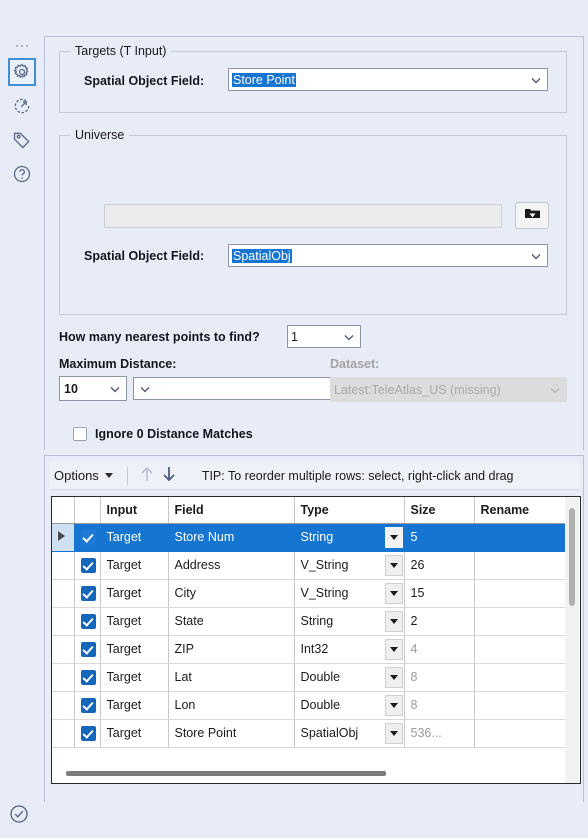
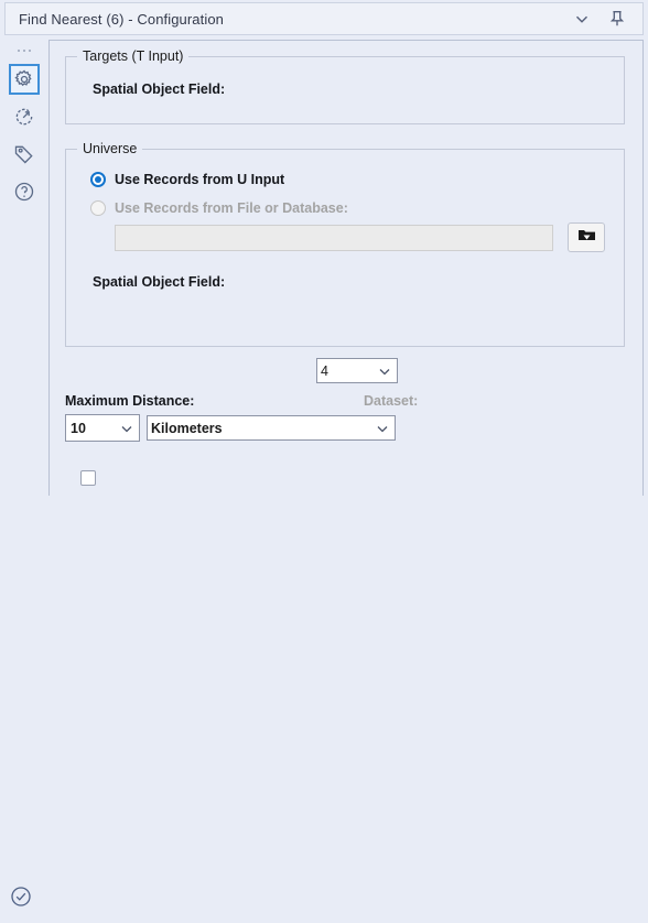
+ Find Nearest (6) - Configuration
  Targets (T Input)
  Spatial Object Field:
- Store Point
  Universe
+ Use Records from U Input
+ Use Records from File or Database:
  Spatial Object Field:
- SpatialObj
- How many nearest points to find?
- 1
+ 4
  Maximum Distance:
  10
+ Kilometers
  Dataset:
- Latest:TeleAtlas_US (missing)
- Ignore 0 Distance Matches
- Options
- TIP: To reorder multiple rows: select, right-click and drag
- 		Input	Field	Type	Size	Rename
- 		Target	Store Num	String	5
- 		Target	Address	V_String	26
- 		Target	City	V_String	15
- 		Target	State	String	2
- 		Target	ZIP	Int32	4
- 		Target	Lat	Double	8
- 		Target	Lon	Double	8
- 		Target	Store Point	SpatialObj	536...
